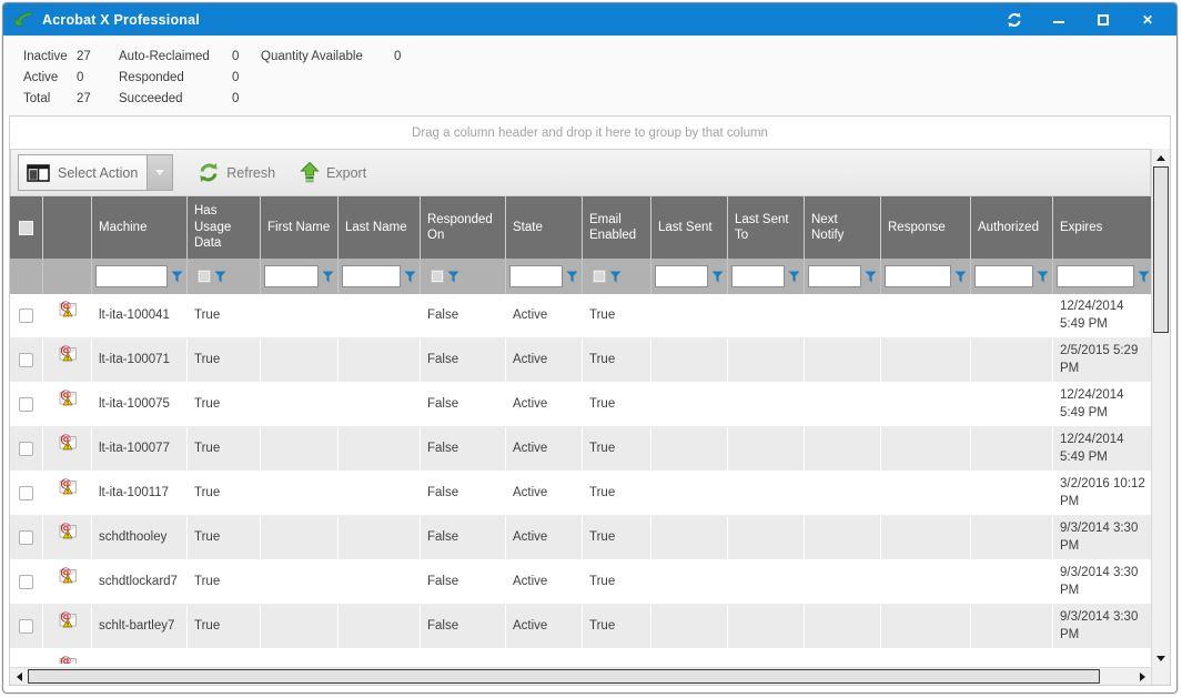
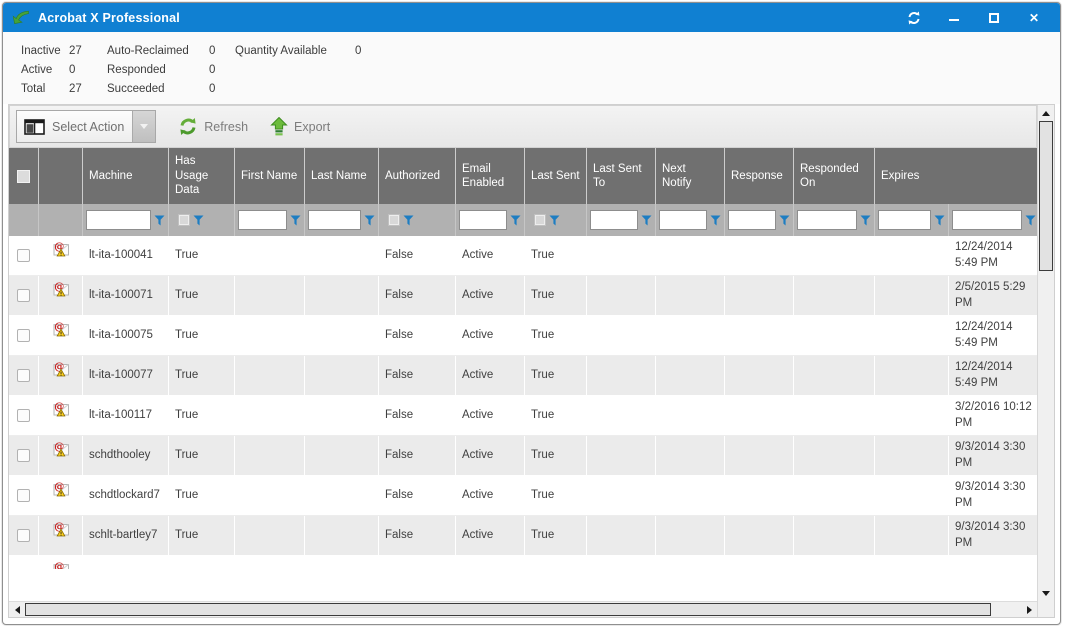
  Acrobat X Professional
  ✕
  Inactive
  27
  Auto-Reclaimed
  0
  Quantity Available
  0
  Active
  0
  Responded
  0
  Total
  27
  Succeeded
  0
- Drag a column header and drop it here to group by that column
  Select Action
  Refresh
  Export
  Machine
  Has Usage Data
  First Name
  Last Name
- Responded On
+ Authorized
- State
  Email Enabled
  Last Sent
  Last Sent To
  Next Notify
  Response
- Authorized
+ Responded On
  Expires
  @
  lt-ita-100041
  True
  False
  Active
  True
  12/24/2014 5:49 PM
  @
  lt-ita-100071
  True
  False
  Active
  True
  2/5/2015 5:29 PM
  @
  lt-ita-100075
  True
  False
  Active
  True
  12/24/2014 5:49 PM
  @
  lt-ita-100077
  True
  False
  Active
  True
  12/24/2014 5:49 PM
  @
  lt-ita-100117
  True
  False
  Active
  True
  3/2/2016 10:12 PM
  @
  schdthooley
  True
  False
  Active
  True
  9/3/2014 3:30 PM
  @
  schdtlockard7
  True
  False
  Active
  True
  9/3/2014 3:30 PM
  @
  schlt-bartley7
  True
  False
  Active
  True
  9/3/2014 3:30 PM
  @
